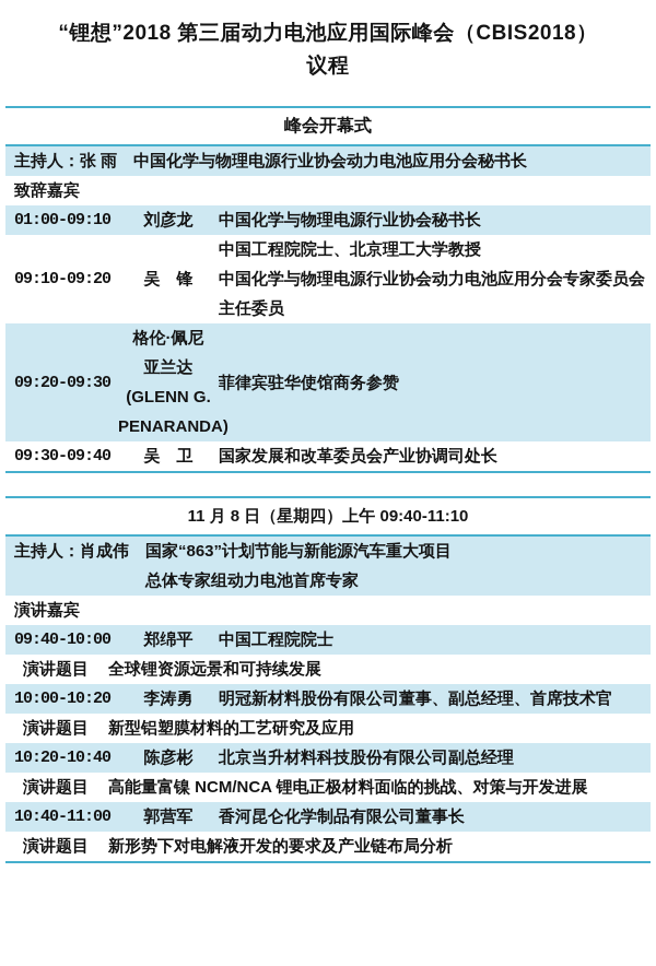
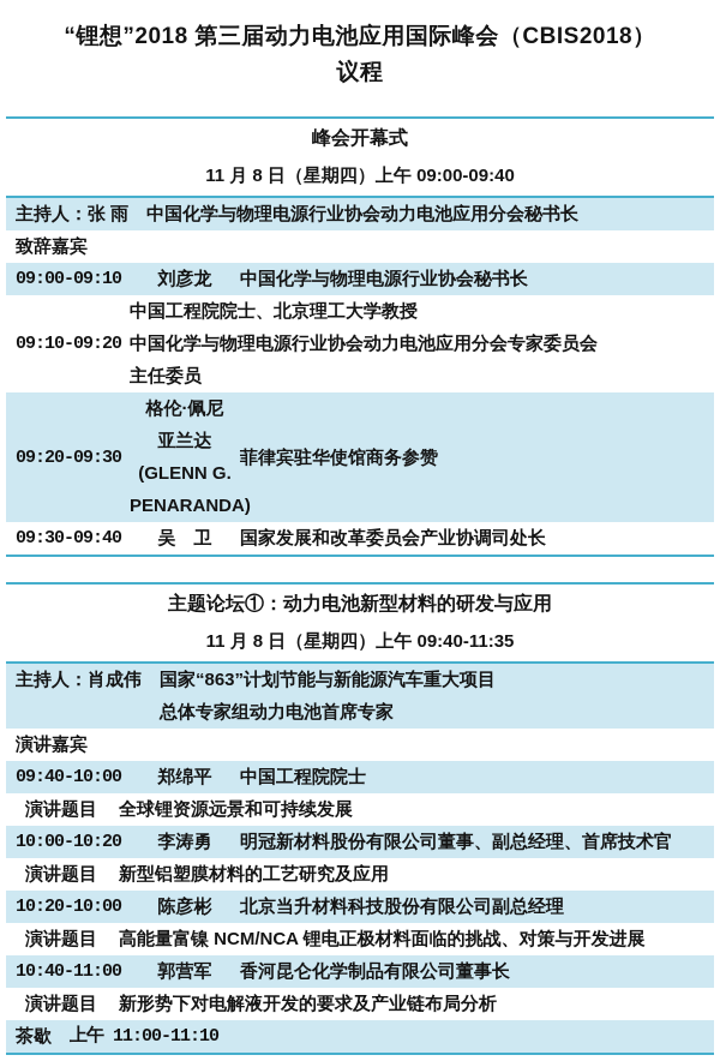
  “锂想”2018 第三届动力电池应用国际峰会（CBIS2018）
  议程
  峰会开幕式
+ 11 月 8 日（星期四）上午 09:00-09:40
  主持人：张 雨
  中国化学与物理电源行业协会动力电池应用分会秘书长
  致辞嘉宾
- 01:00-09:10
+ 09:00-09:10
  刘彦龙
  中国化学与物理电源行业协会秘书长
  09:10-09:20
- 吴 锋
  中国工程院院士、北京理工大学教授
  中国化学与物理电源行业协会动力电池应用分会专家委员会
  主任委员
  09:20-09:30
  格伦·佩尼
  亚兰达
  (GLENN G.
  PENARANDA)
  菲律宾驻华使馆商务参赞
  09:30-09:40
  吴 卫
  国家发展和改革委员会产业协调司处长
+ 主题论坛①：动力电池新型材料的研发与应用
- 11 月 8 日（星期四）上午 09:40-11:10
+ 11 月 8 日（星期四）上午 09:40-11:35
  主持人：肖成伟
  国家“863”计划节能与新能源汽车重大项目
  总体专家组动力电池首席专家
  演讲嘉宾
  09:40-10:00
  郑绵平
  中国工程院院士
  演讲题目
  全球锂资源远景和可持续发展
  10:00-10:20
  李涛勇
  明冠新材料股份有限公司董事、副总经理、首席技术官
  演讲题目
  新型铝塑膜材料的工艺研究及应用
- 10:20-10:40
+ 10:20-10:00
  陈彦彬
  北京当升材料科技股份有限公司副总经理
  演讲题目
  高能量富镍 NCM/NCA 锂电正极材料面临的挑战、对策与开发进展
  10:40-11:00
  郭营军
  香河昆仑化学制品有限公司董事长
  演讲题目
  新形势下对电解液开发的要求及产业链布局分析
+ 茶歇
+ 上午 11:00-11:10
